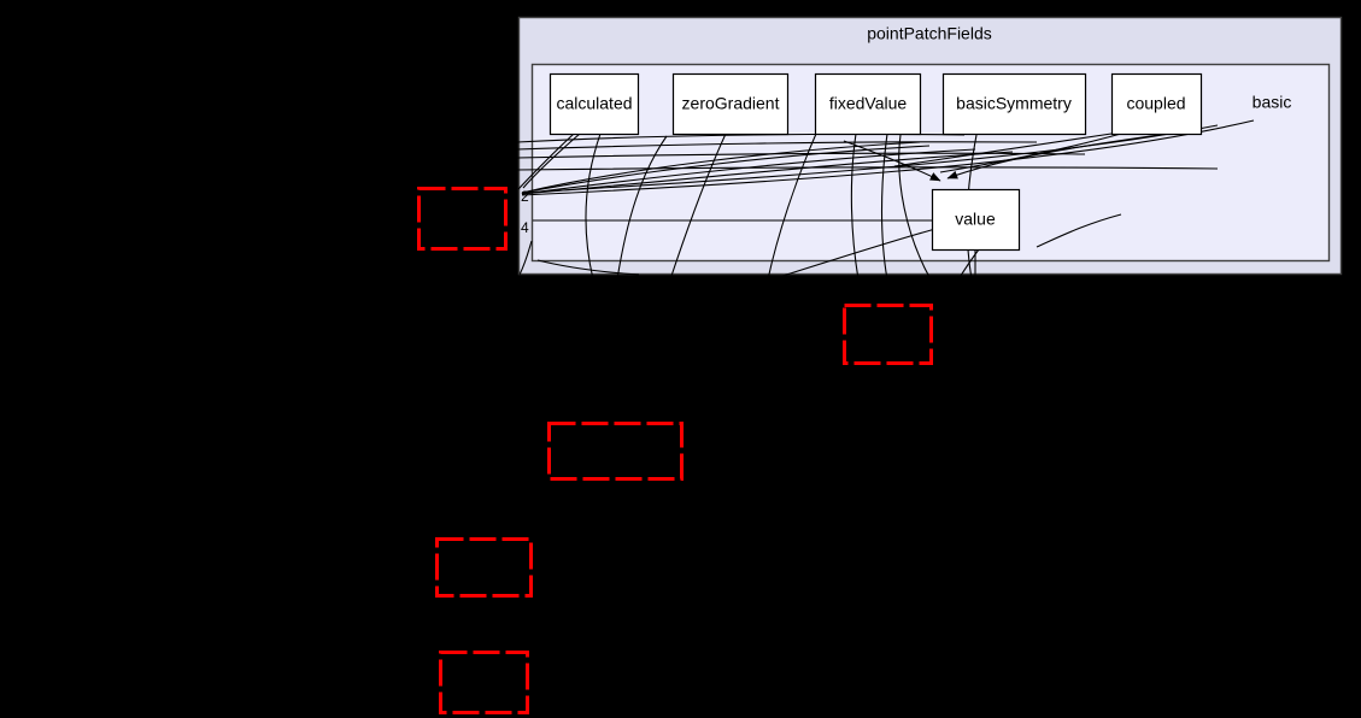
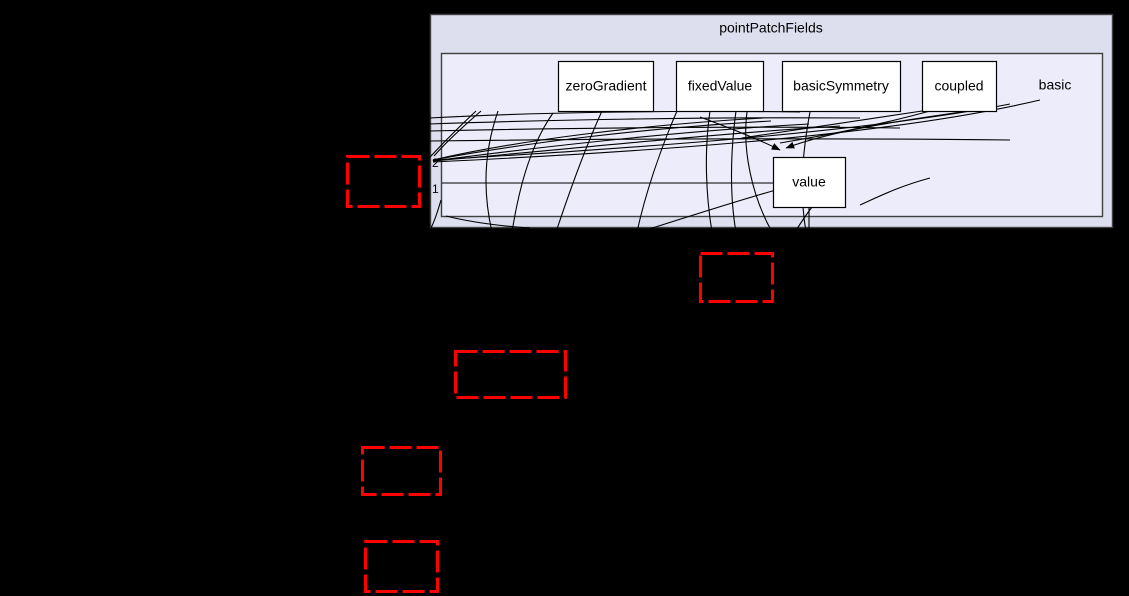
  pointPatchFields
  basic
- calculated
  zeroGradient
  fixedValue
  basicSymmetry
  coupled
  value
  2
- 4
+ 1
